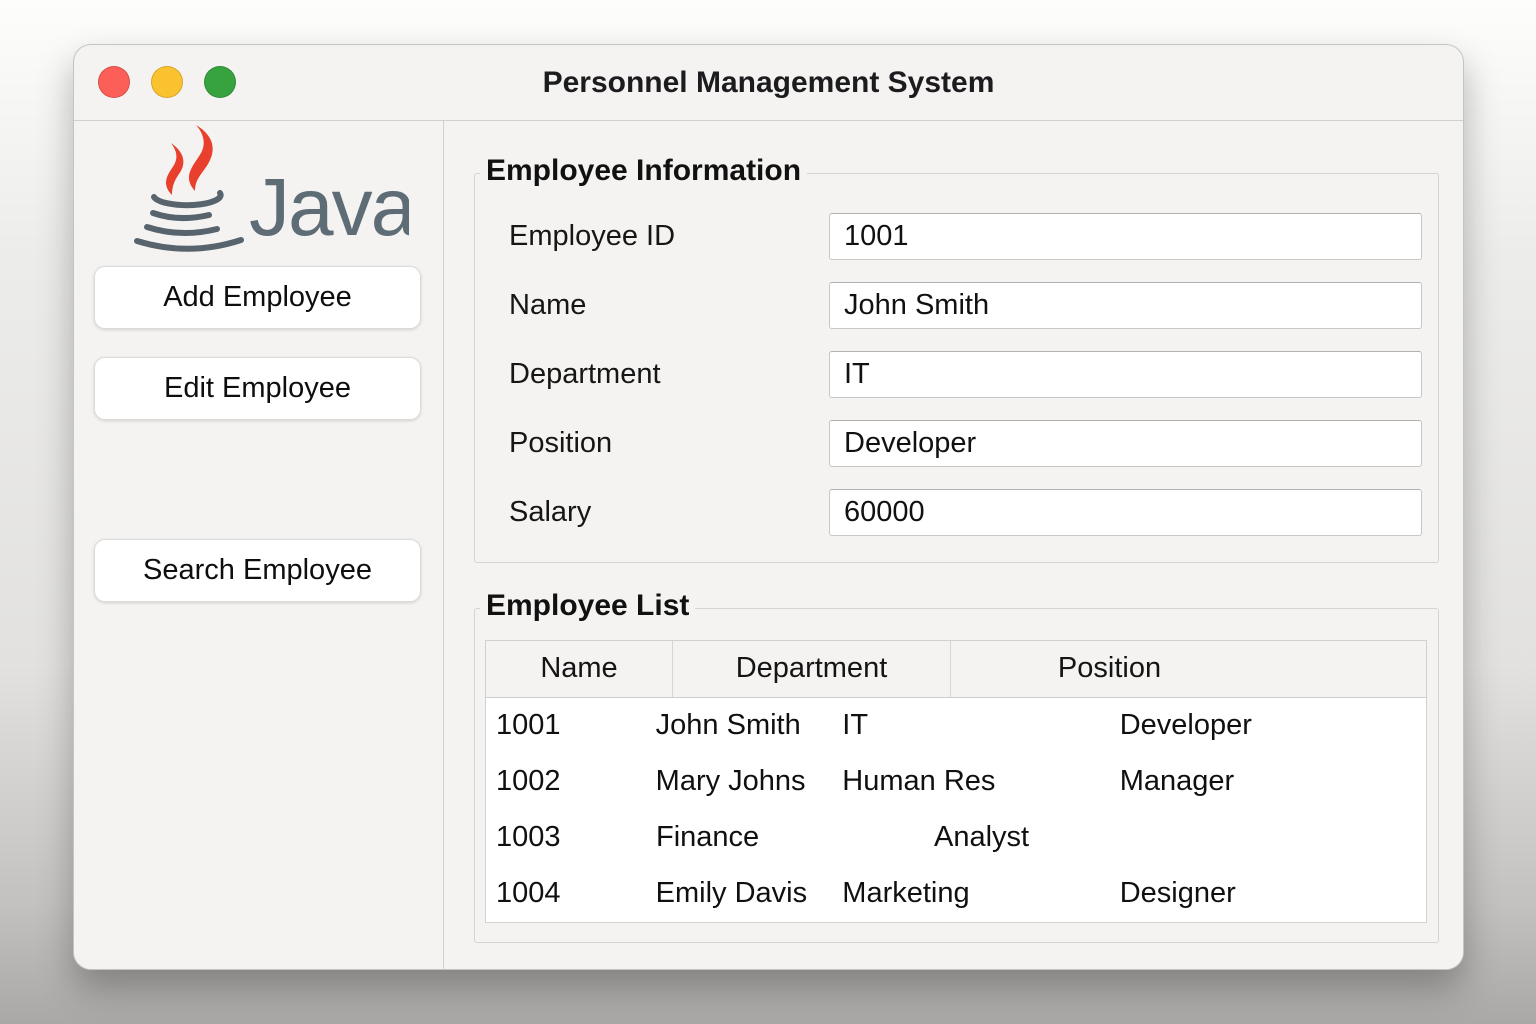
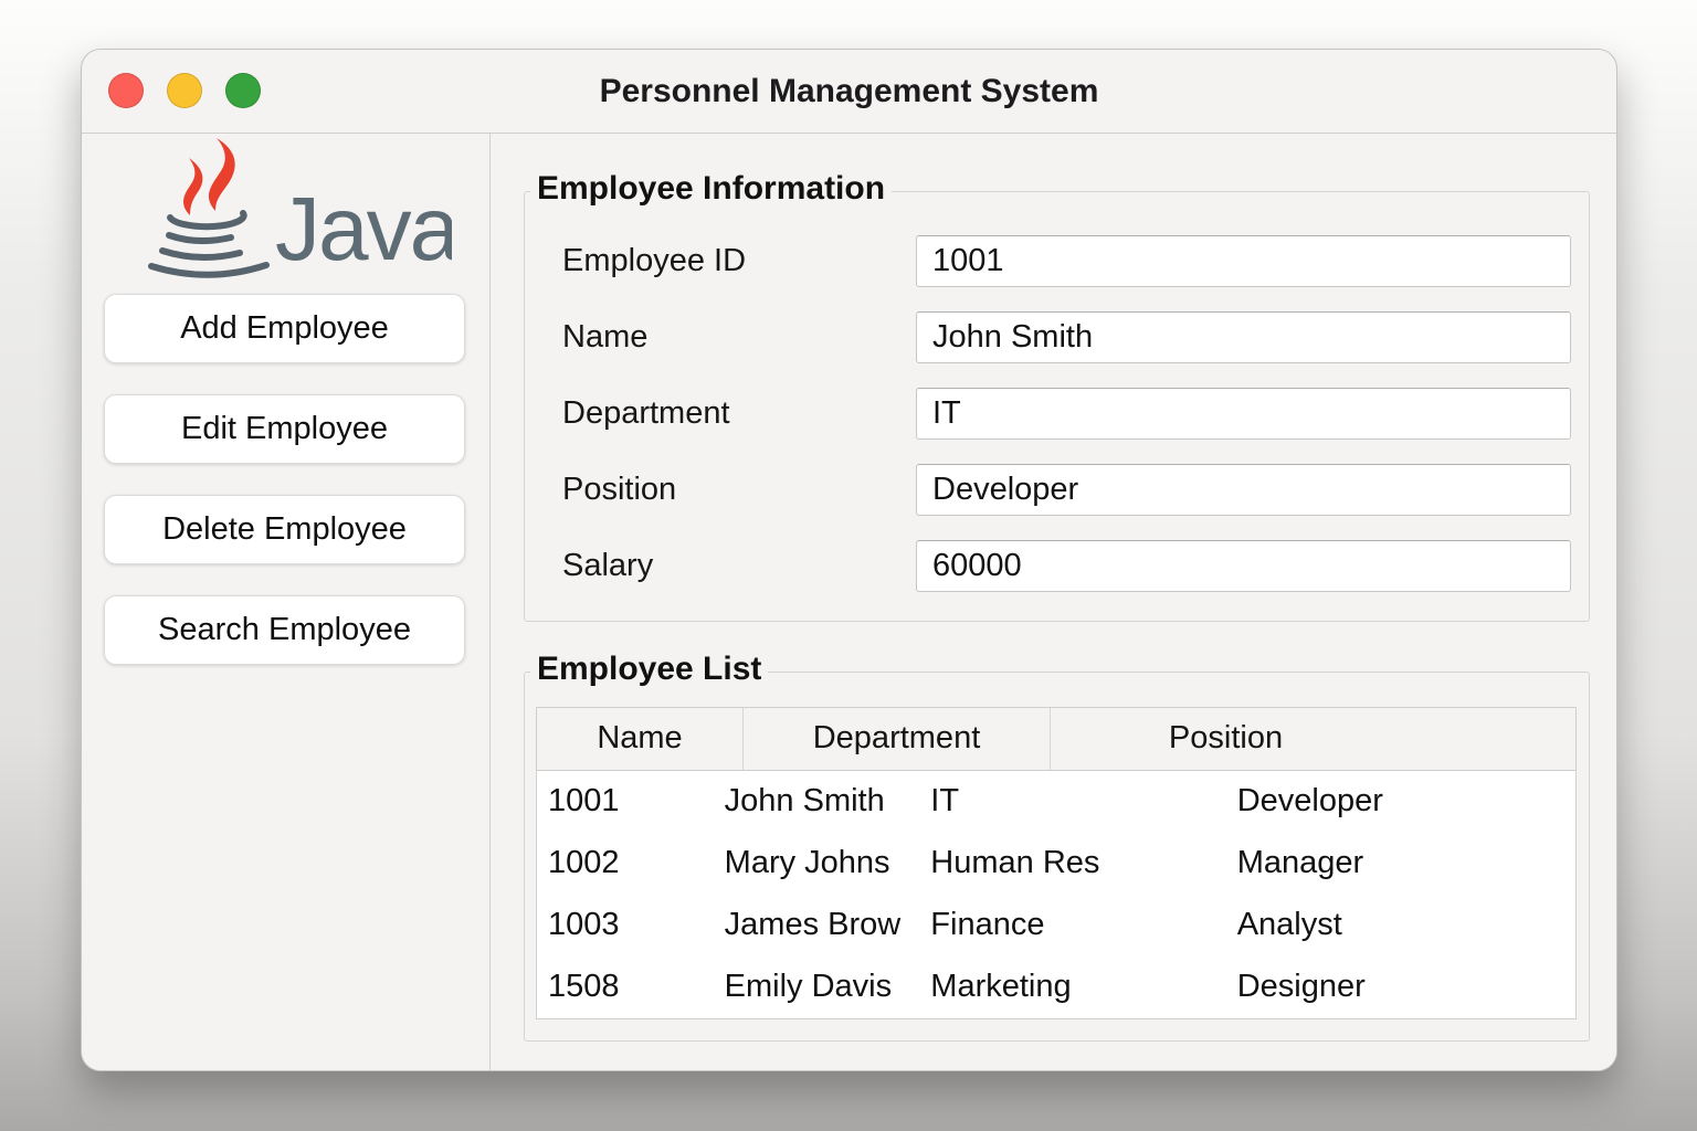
  Personnel Management System
  Java
  Add Employee
  Edit Employee
+ Delete Employee
  Search Employee
  Employee Information
  Employee ID
  1001
  Name
  John Smith
  Department
  IT
  Position
  Developer
  Salary
  60000
  Employee List
  Name
  Department
  Position
  1001
  John Smith
  IT
  Developer
  1002
  Mary Johns
  Human Res
  Manager
  1003
+ James Brow
  Finance
  Analyst
- 1004
+ 1508
  Emily Davis
  Marketing
  Designer
